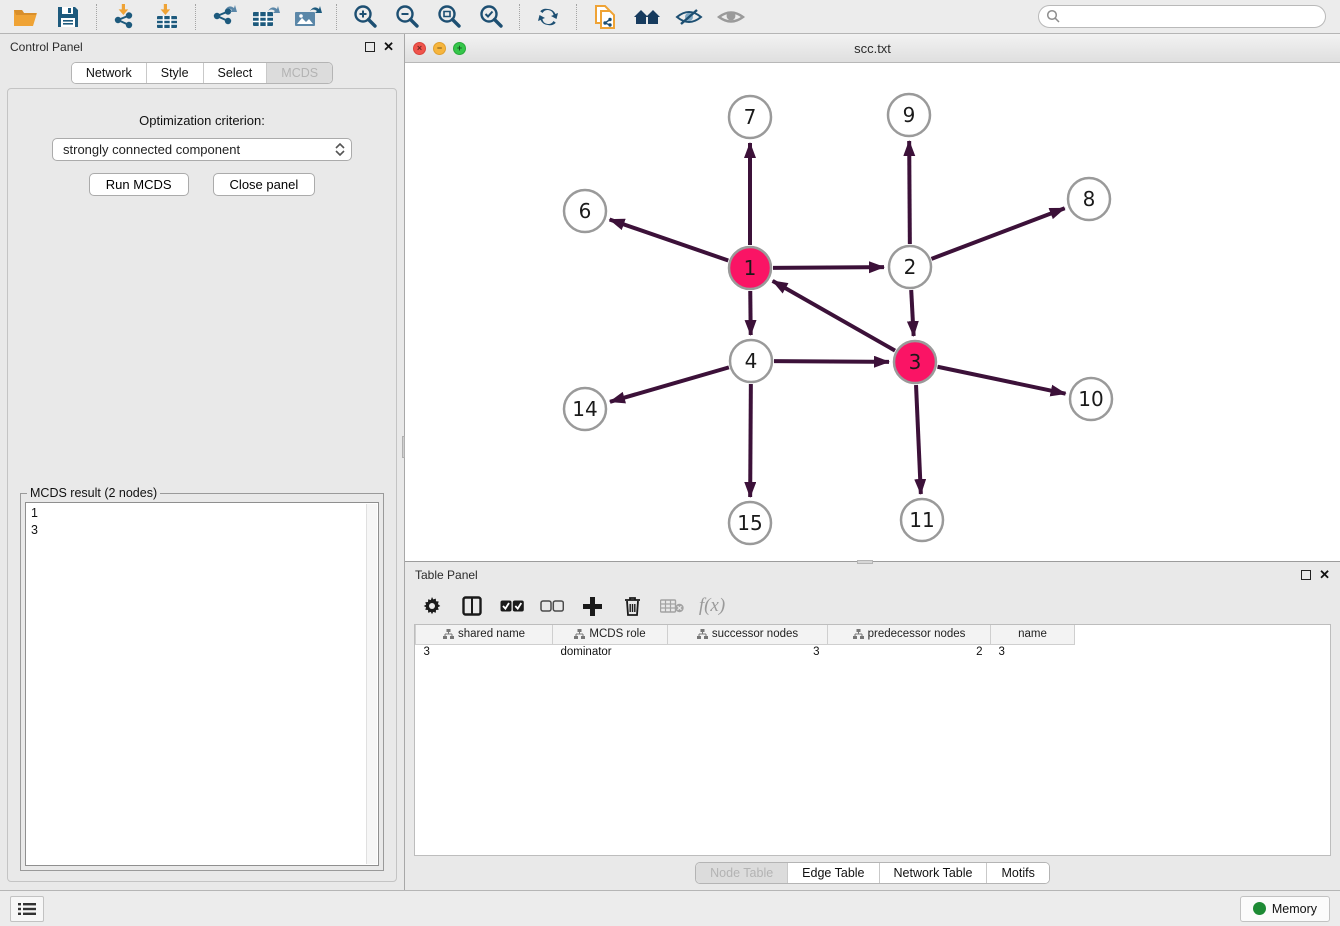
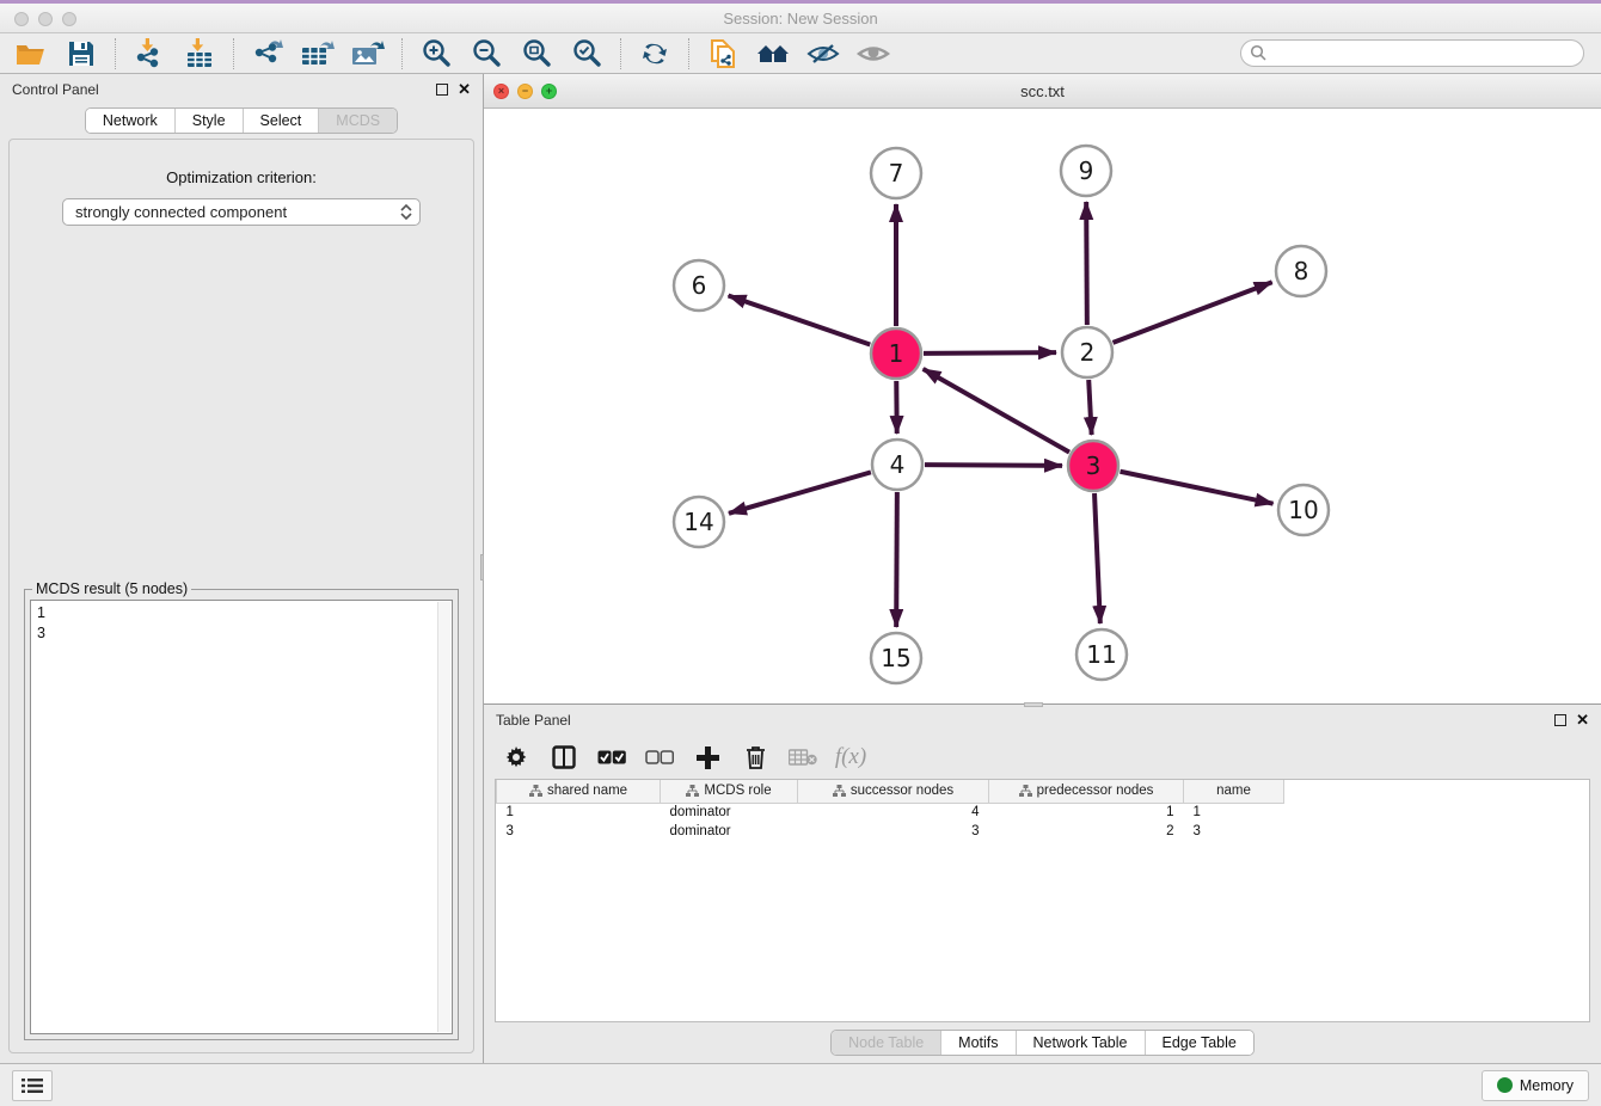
+ Session: New Session
  Control Panel
  ✕
  Network
  Style
  Select
  MCDS
  Optimization criterion:
  strongly connected component
- Run MCDS
- Close panel
- MCDS result (2 nodes)
+ MCDS result (5 nodes)
  1
  3
  ×
  −
  +
  scc.txt
  1
  2
  3
  4
  6
  7
  8
  9
  10
  11
  14
  15
  Table Panel
  ✕
  f(x)
  shared name	MCDS role	successor nodes	predecessor nodes	name
+ 1	dominator	4	1	1
  3	dominator	3	2	3
  Node Table
- Edge Table
+ Motifs
  Network Table
- Motifs
+ Edge Table
  Memory
